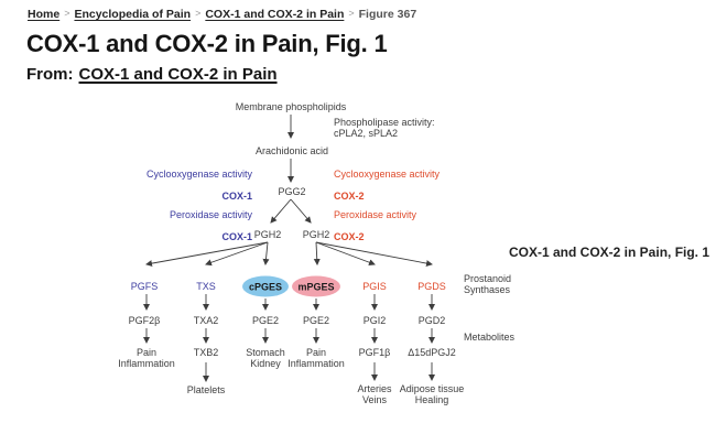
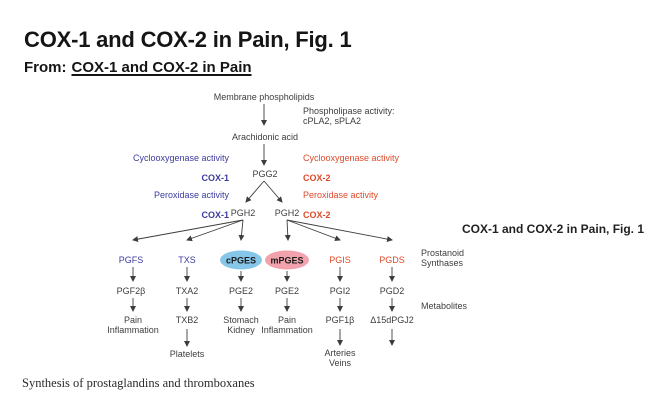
- Home > Encyclopedia of Pain > COX-1 and COX-2 in Pain > Figure 367
  COX-1 and COX-2 in Pain, Fig. 1
  From: COX-1 and COX-2 in Pain
  Membrane phospholipids
  Phospholipase activity:
  cPLA2, sPLA2
  Arachidonic acid
  Cyclooxygenase activity
  COX-1
  Cyclooxygenase activity
  COX-2
  PGG2
  Peroxidase activity
  COX-1
  Peroxidase activity
  COX-2
  PGH2
  PGH2
  PGFS
  TXS
  cPGES
  mPGES
  PGIS
  PGDS
  PGF2β
  TXA2
  PGE2
  PGE2
  PGI2
  PGD2
  Pain
  Inflammation
  TXB2
  Stomach
  Kidney
  Pain
  Inflammation
  PGF1β
  Δ15dPGJ2
  Platelets
  Arteries
  Veins
- Adipose tissue
- Healing
  COX-1 and COX-2 in Pain, Fig. 1
  Prostanoid
  Synthases
  Metabolites
+ Synthesis of prostaglandins and thromboxanes
